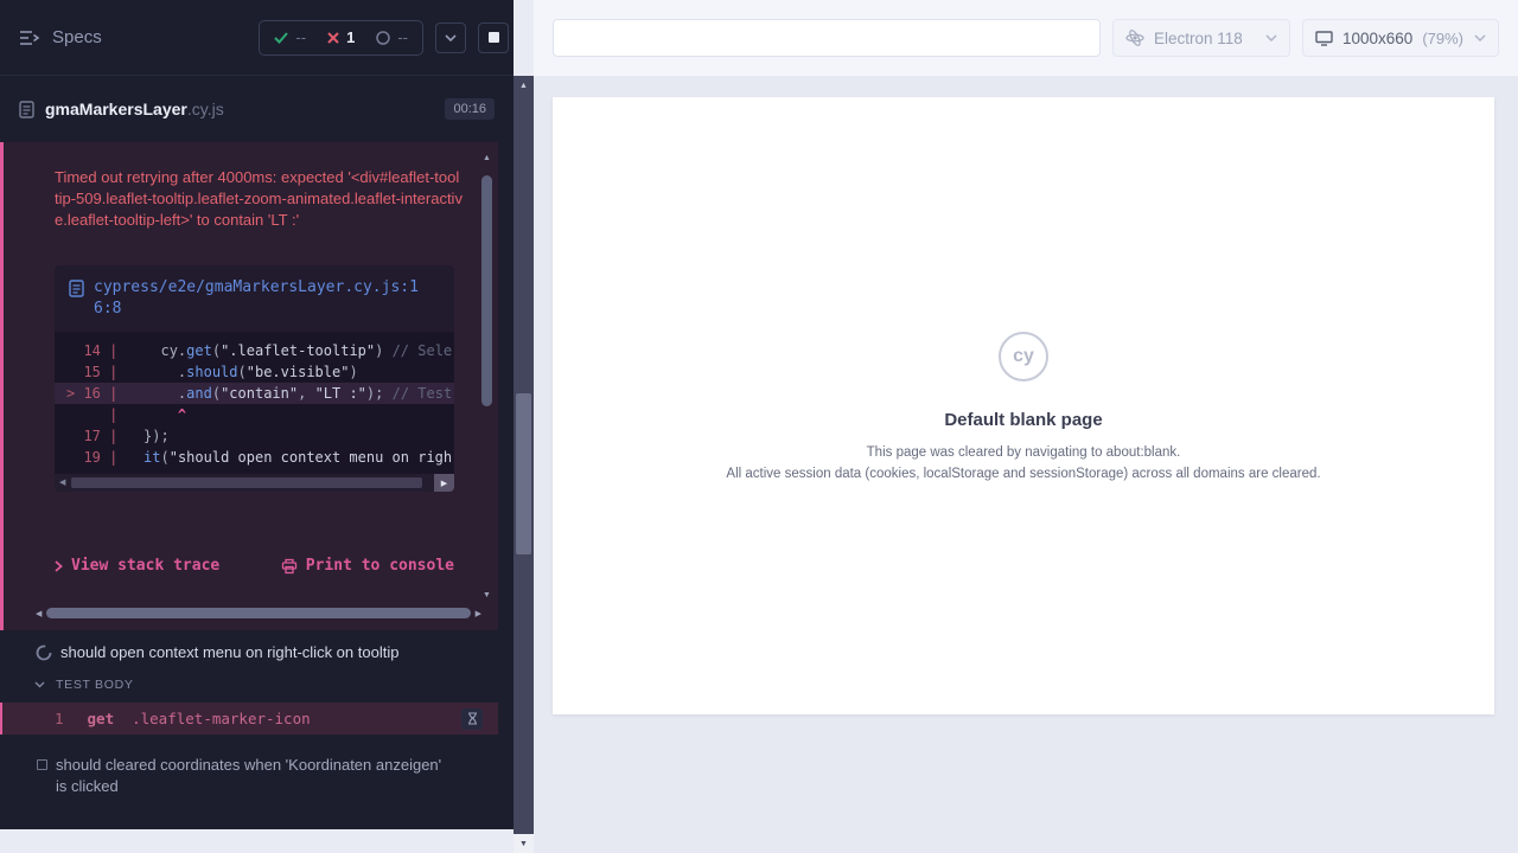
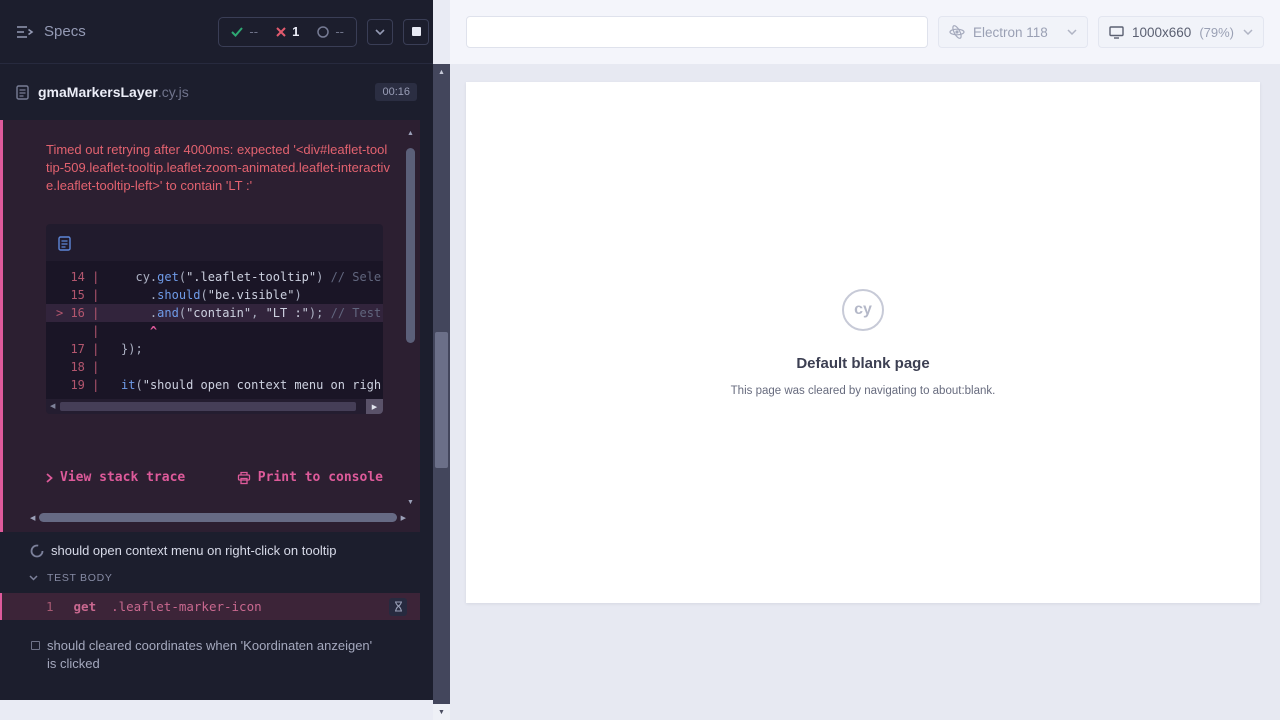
  Specs
  --
  1
  --
  gmaMarkersLayer.cy.js
  00:16
  Timed out retrying after 4000ms: expected '<div#leaflet-tooltip-509.leaflet-tooltip.leaflet-zoom-animated.leaflet-interactive.leaflet-tooltip-left>' to contain 'LT :'
- cypress/e2e/gmaMarkersLayer.cy.js:16:8
  14 | cy.get(".leaflet-tooltip") // Sele
  15 | .should("be.visible")
  > 16 | .and("contain", "LT :"); // Test
  | ^
  17 | });
+ 18 |
  19 | it("should open context menu on righ
  View stack trace
  Print to console
  should open context menu on right-click on tooltip
  TEST BODY
  1
  get
  .leaflet-marker-icon
  should cleared coordinates when 'Koordinaten anzeigen' is clicked
  Electron 118
  1000x660
  (79%)
  cy
  Default blank page
  This page was cleared by navigating to about:blank.
- All active session data (cookies, localStorage and sessionStorage) across all domains are cleared.
